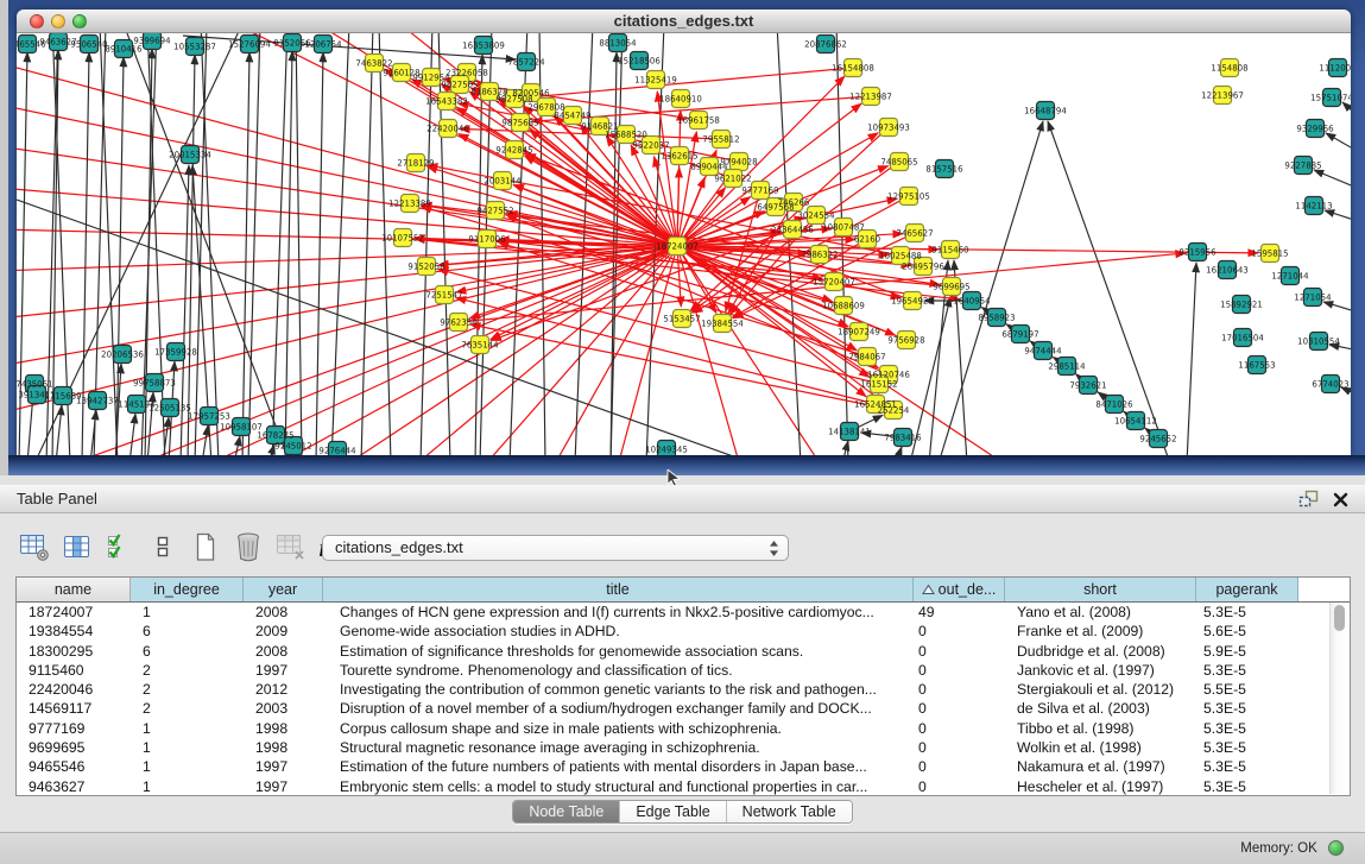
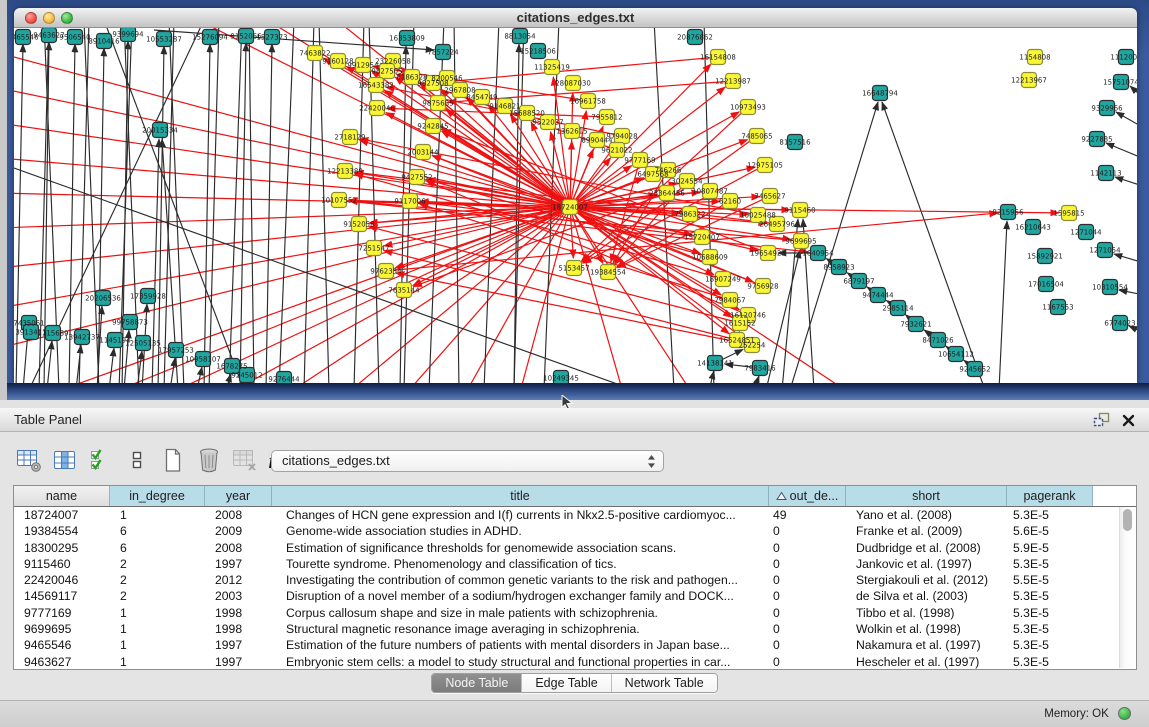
  citations_edges.txt
  18724007
  7463822
  9160128
  9912954
  23226058
  9827505
  8186328
  16543382
  9827508
  8200546
  2967808
  9875685
  8454749
  9146821
  22420046
  15688520
  9522037
  11325419
- 18640910
+ 28087030
  16961758
  7955812
  1362615
  8990444
  9794028
  9621022
  9777169
  746266
  6497568
  16154808
  12213987
  10973493
  7485065
  12975105
  3024554
  10807487
  7465627
  62160
  23364456
  2718129
  9242845
  2003144
  12213389
  9427552
  10107552
  9117006
  7986322
  15720407
  19384554
  18907249
  9756928
  7984067
  16120746
  1615152
  16524851
  252254
  10025488
  26495796
  9699695
  9115460
  9152058
  7251547
  9762354
  7635144
  5153457
  1154808
  12213967
  1595815
  16353809
  7857224
  8813054
  15218506
  20876862
  20015334
  20206536
  17359928
  99758873
  7435061
  3913411
  1115689
  13942737
  1145194
  12505135
  17957253
  10958107
  1678275
  8958923
  6879197
  9474444
  2985114
  7932621
  8471026
  10654112
  9245652
  14138141
  7983416
  8215956
  16210643
  17016504
  1167553
  111200
  15751074
  9329966
  9227885
  1142113
  1271044
  1271054
  10310554
  6774023
  16648794
  465546
  9463627
  9506540
  8910416
  9399694
  10553287
  15276094
  9152066
- 1206754
+ 1527373
  9245012
  9276444
  10249345
  8157516
  Table Panel
  citations_edges.txt
  name
  in_degree
  year
  title
  out_de...
  short
  pagerank
  18724007
  1
  2008
  Changes of HCN gene expression and I(f) currents in Nkx2.5-positive cardiomyoc...
  49
  Yano et al. (2008)
  5.3E-5
  19384554
  6
  2009
  Genome-wide association studies in ADHD.
  0
  Franke et al. (2009)
  5.6E-5
  18300295
  6
  2008
  Estimation of significance thresholds for genomewide association scans.
  0
  Dudbridge et al. (2008)
  5.9E-5
  9115460
  2
  1997
  Tourette syndrome. Phenomenology and classification of tics.
  0
  Jankovic et al. (1997)
  5.3E-5
  22420046
  2
  2012
  Investigating the contribution of common genetic variants to the risk and pathogen...
  0
  Stergiakouli et al. (2012)
  5.5E-5
  14569117
  2
  2003
  Disruption of a novel member of a sodium/hydrogen exchanger family and DOCK...
  0
  de Silva et al. (2003)
  5.3E-5
  9777169
  1
  1998
  Corpus callosum shape and size in male patients with schizophrenia.
  0
  Tibbo et al. (1998)
  5.3E-5
  9699695
  1
  1998
  Structural magnetic resonance image averaging in schizophrenia.
  0
  Wolkin et al. (1998)
  5.3E-5
  9465546
  1
  1997
  Estimation of the future numbers of patients with mental disorders in Japan base...
  0
  Nakamura et al. (1997)
  5.3E-5
  9463627
  1
  1997
  Embryonic stem cells: a model to study structural and functional properties in car...
  0
  Hescheler et al. (1997)
  5.3E-5
  Node Table
  Edge Table
  Network Table
  Memory: OK
